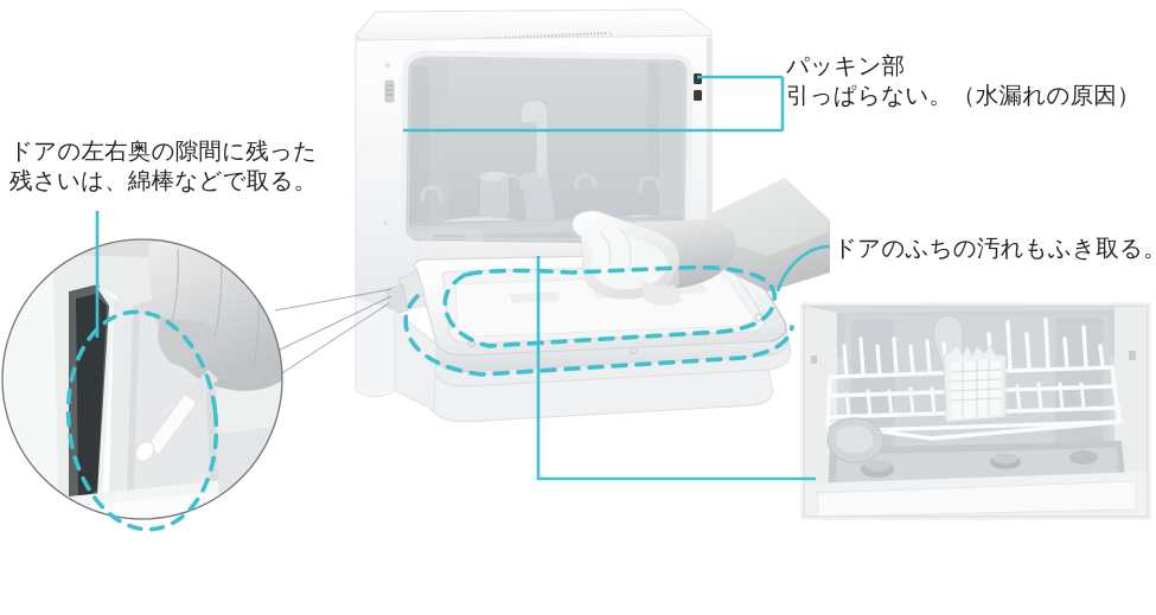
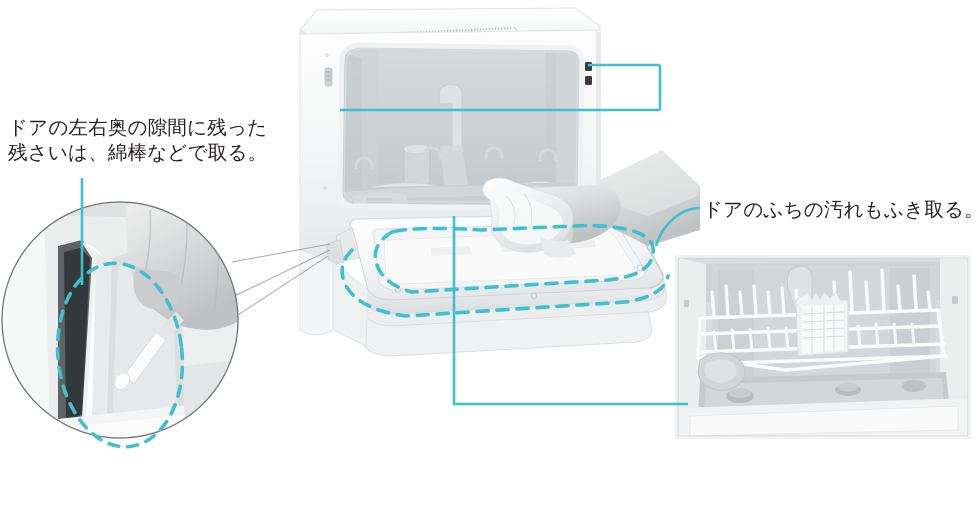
- パッキン部
- 引っぱらない。（水漏れの原因）
  ドアの左右奥の隙間に残った
  残さいは、綿棒などで取る。
  ドアのふちの汚れもふき取る。
